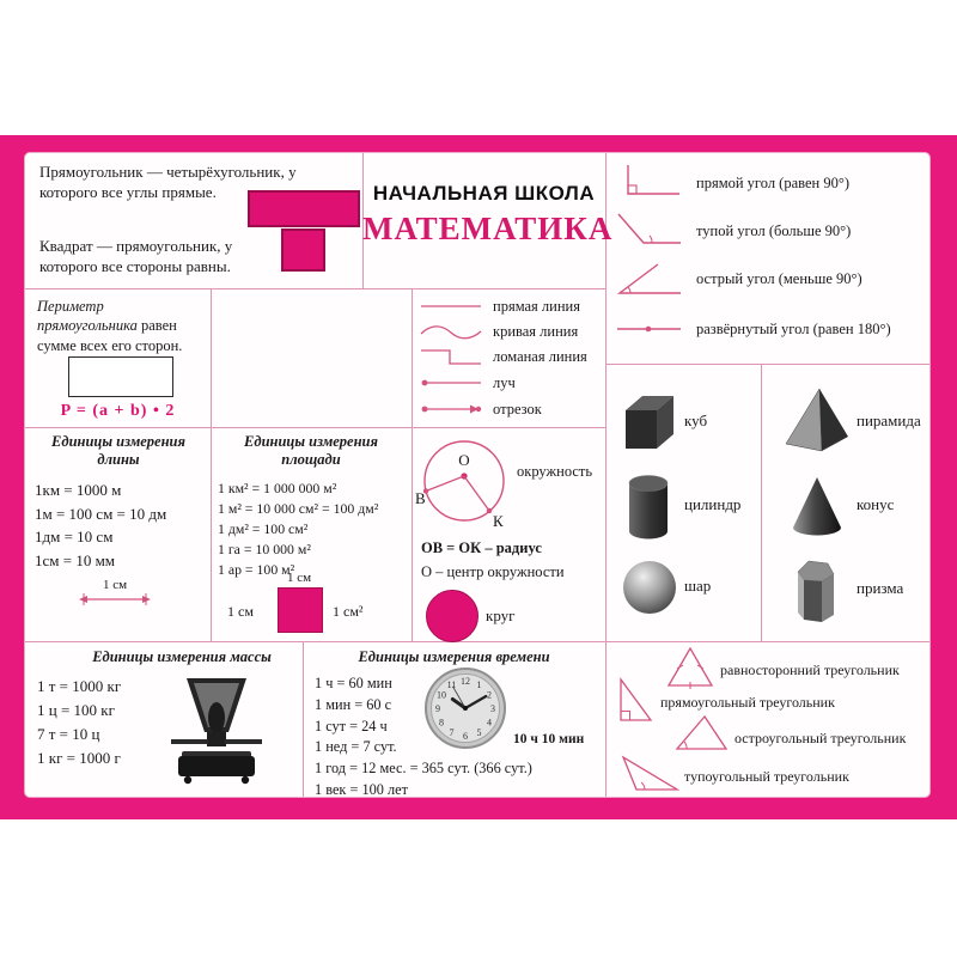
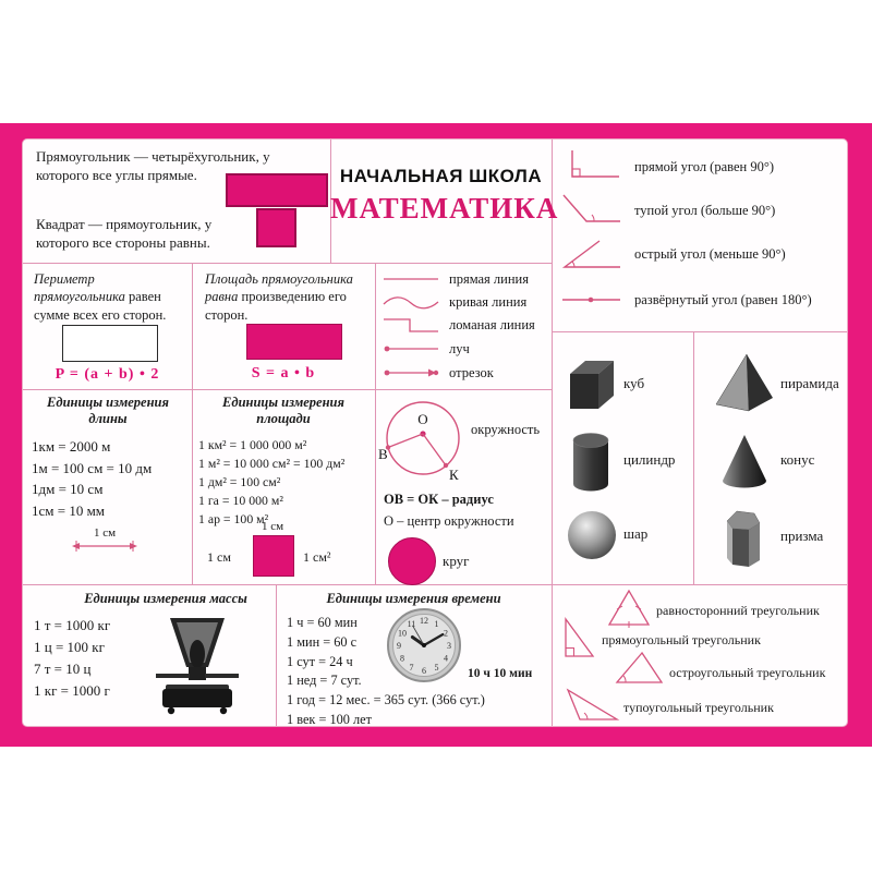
  Прямоугольник — четырёхугольник, у которого все углы прямые.
  Квадрат — прямоугольник, у которого все стороны равны.
  НАЧАЛЬНАЯ ШКОЛА
  МАТЕМАТИКА
  прямой угол (равен 90°)
  тупой угол (больше 90°)
  острый угол (меньше 90°)
  развёрнутый угол (равен 180°)
  Периметр прямоугольника равен сумме всех его сторон.
  P = (a + b) • 2
+ Площадь прямоугольника равна произведению его сторон.
+ S = a • b
  прямая линия
  кривая линия
  ломаная линия
  луч
  отрезок
  Единицы измерения длины
- 1км = 1000 м
+ 1км = 2000 м
  1м = 100 см = 10 дм
  1дм = 10 см
  1см = 10 мм
  1 см
  Единицы измерения площади
  1 км² = 1 000 000 м²
  1 м² = 10 000 см² = 100 дм²
  1 дм² = 100 см²
  1 га = 10 000 м²
  1 ар = 100 м²
  1 см
  1 см
  1 см²
  О
  В
  К
  окружность
  ОВ = ОК – радиус
  О – центр окружности
  круг
  куб
  цилиндр
  шар
  пирамида
  конус
  призма
  Единицы измерения массы
  1 т = 1000 кг
  1 ц = 100 кг
  7 т = 10 ц
  1 кг = 1000 г
  Единицы измерения времени
  1 ч = 60 мин
  1 мин = 60 с
  1 сут = 24 ч
  1 нед = 7 сут.
  1 год = 12 мес. = 365 сут. (366 сут.)
  1 век = 100 лет
  12
  1
  2
  3
  4
  5
  6
  7
  8
  9
  10
  11
  10 ч 10 мин
  равносторонний треугольник
  прямоугольный треугольник
  остроугольный треугольник
  тупоугольный треугольник
